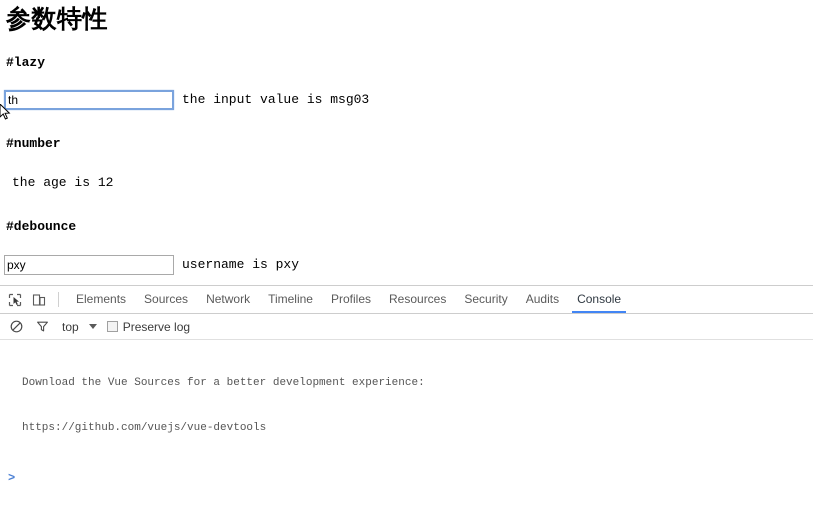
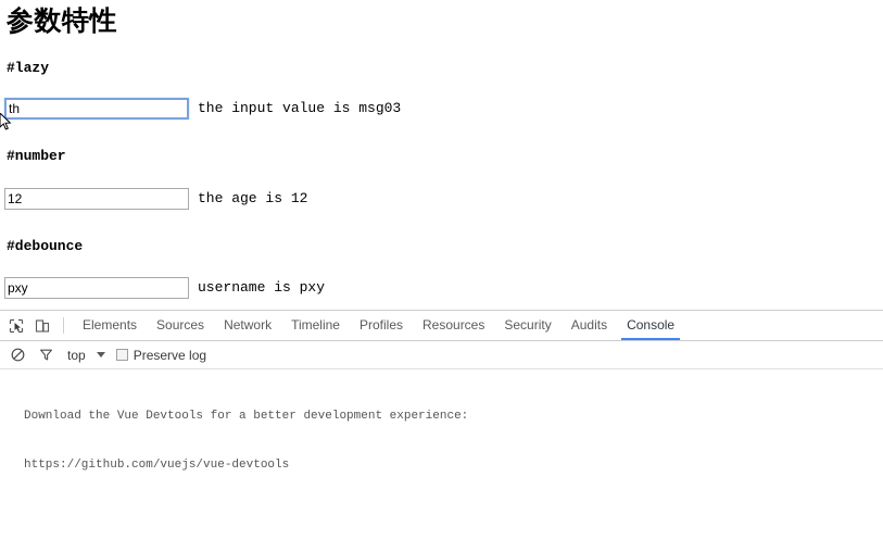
  参数特性
  #lazy
  th
  the input value is msg03
  #number
+ 12
  the age is 12
  #debounce
  pxy
  username is pxy
  Elements
  Sources
  Network
  Timeline
  Profiles
  Resources
  Security
  Audits
  Console
  top
  Preserve log
- Download the Vue Sources for a better development experience:
+ Download the Vue Devtools for a better development experience:
  https://github.com/vuejs/vue-devtools
- >
